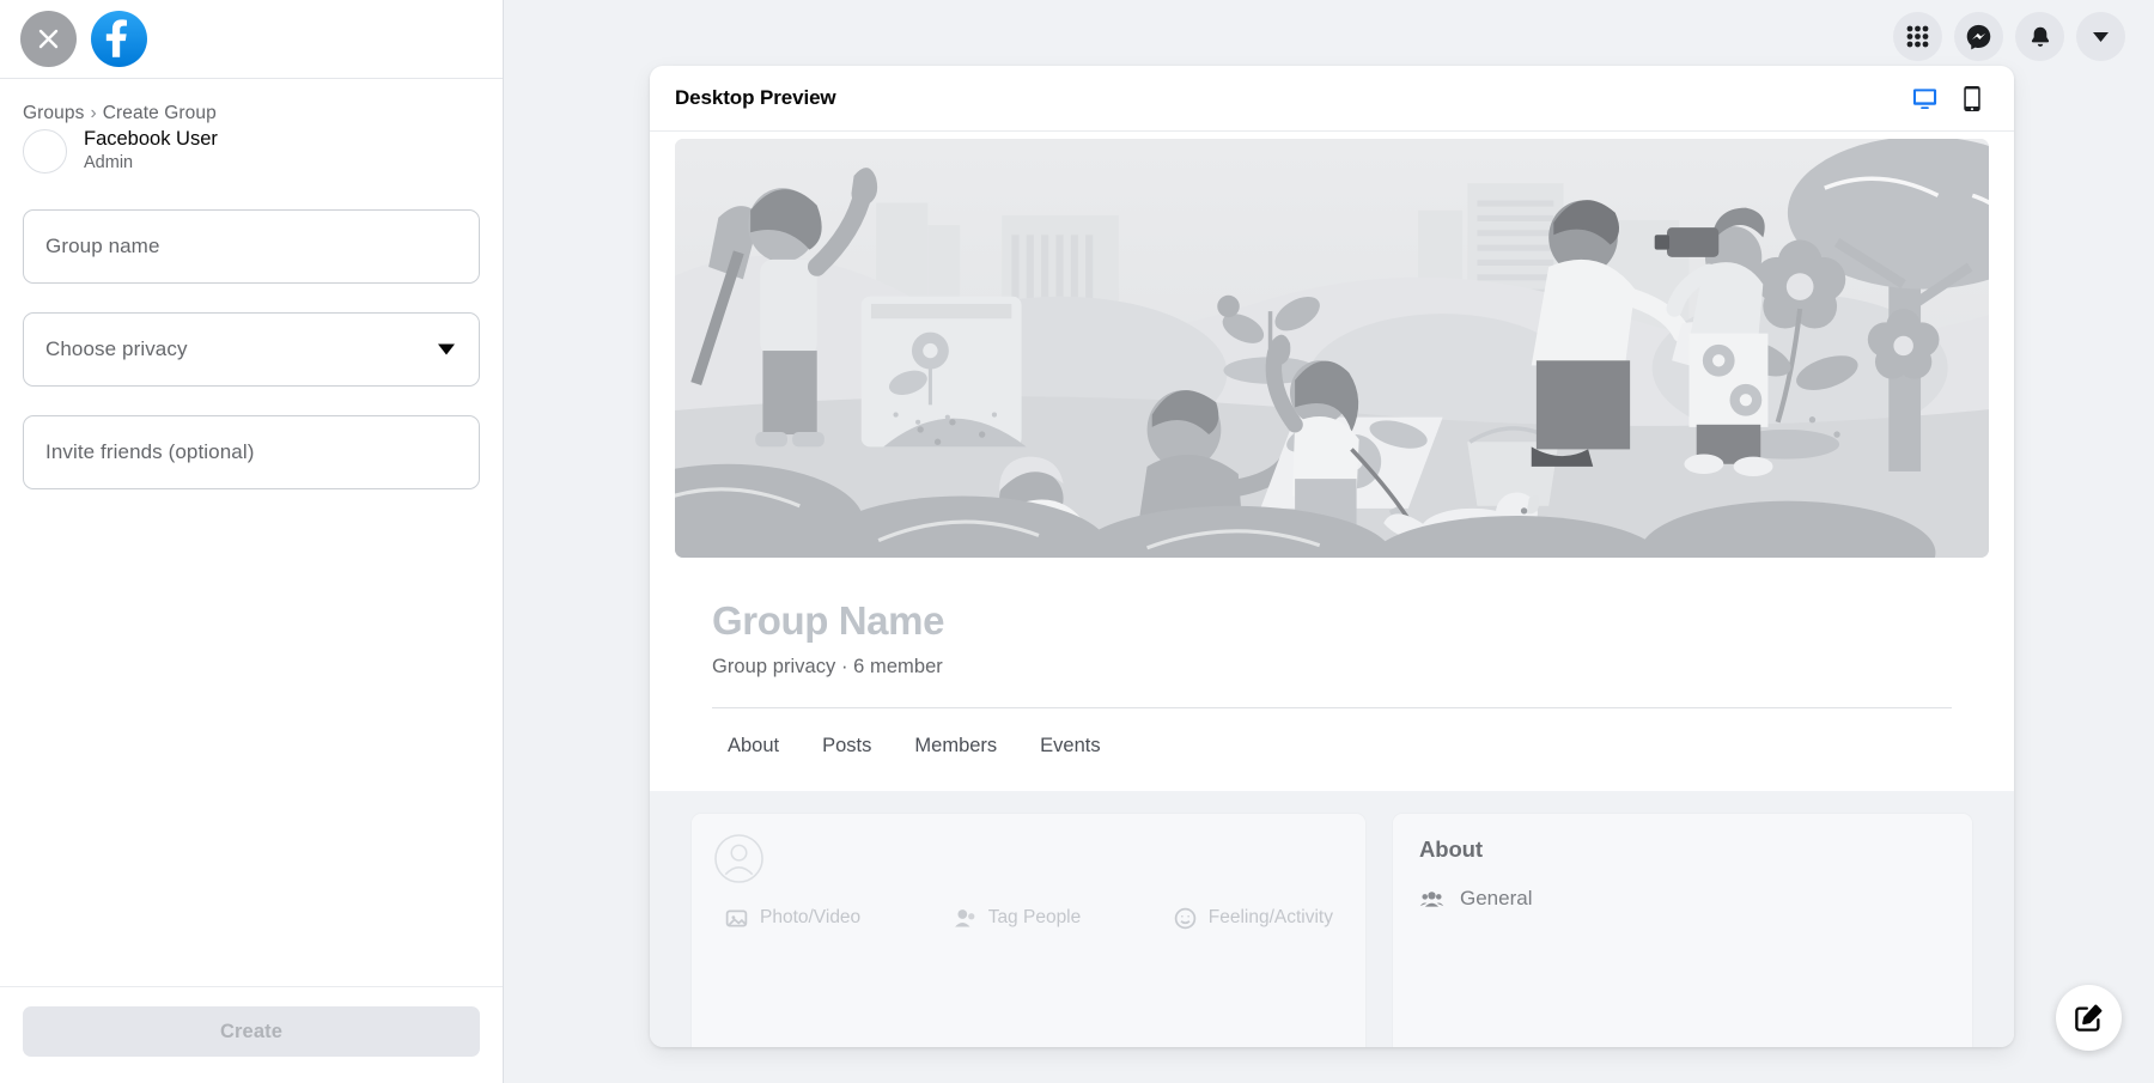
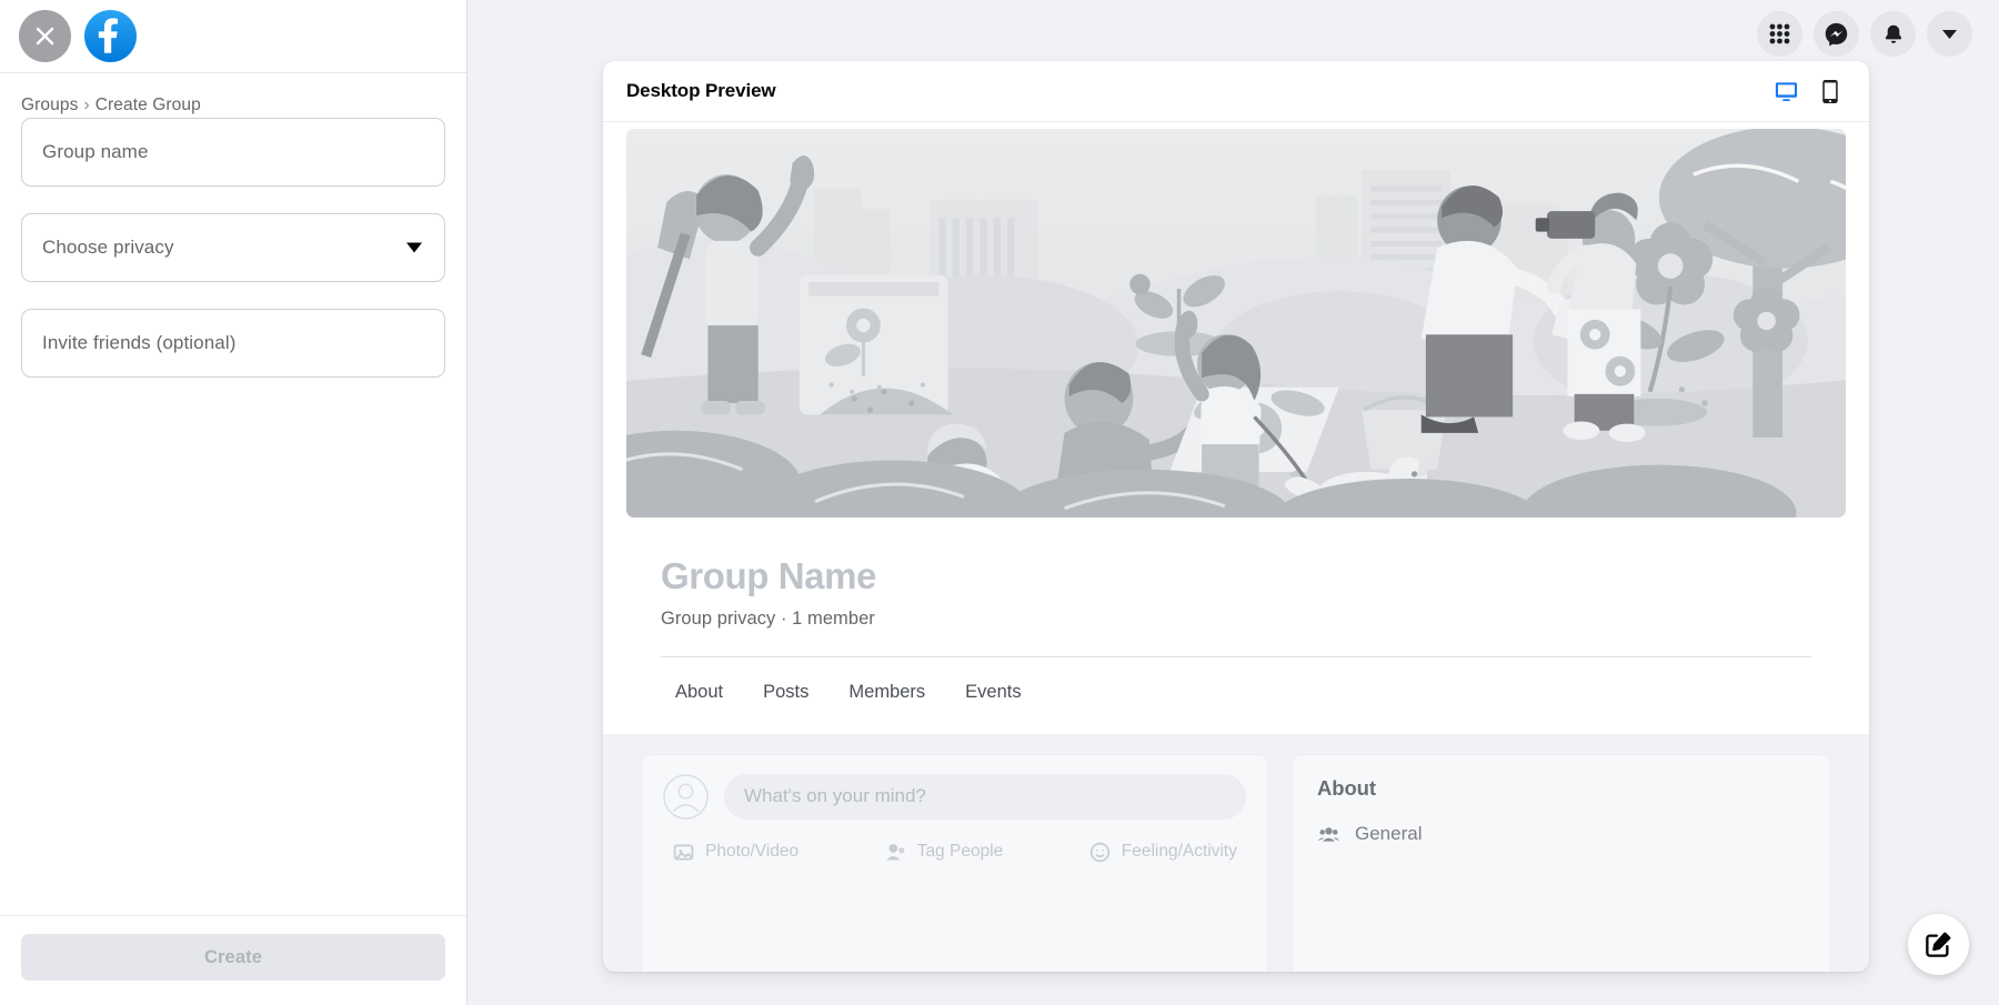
  Groups › Create Group
- Facebook User
- Admin
  Group name
  Choose privacy
  Invite friends (optional)
  Create
  Desktop Preview
  Group Name
- Group privacy · 6 member
+ Group privacy · 1 member
  About
  Posts
  Members
  Events
+ What's on your mind?
  Photo/Video
  Tag People
  Feeling/Activity
  About
  General
